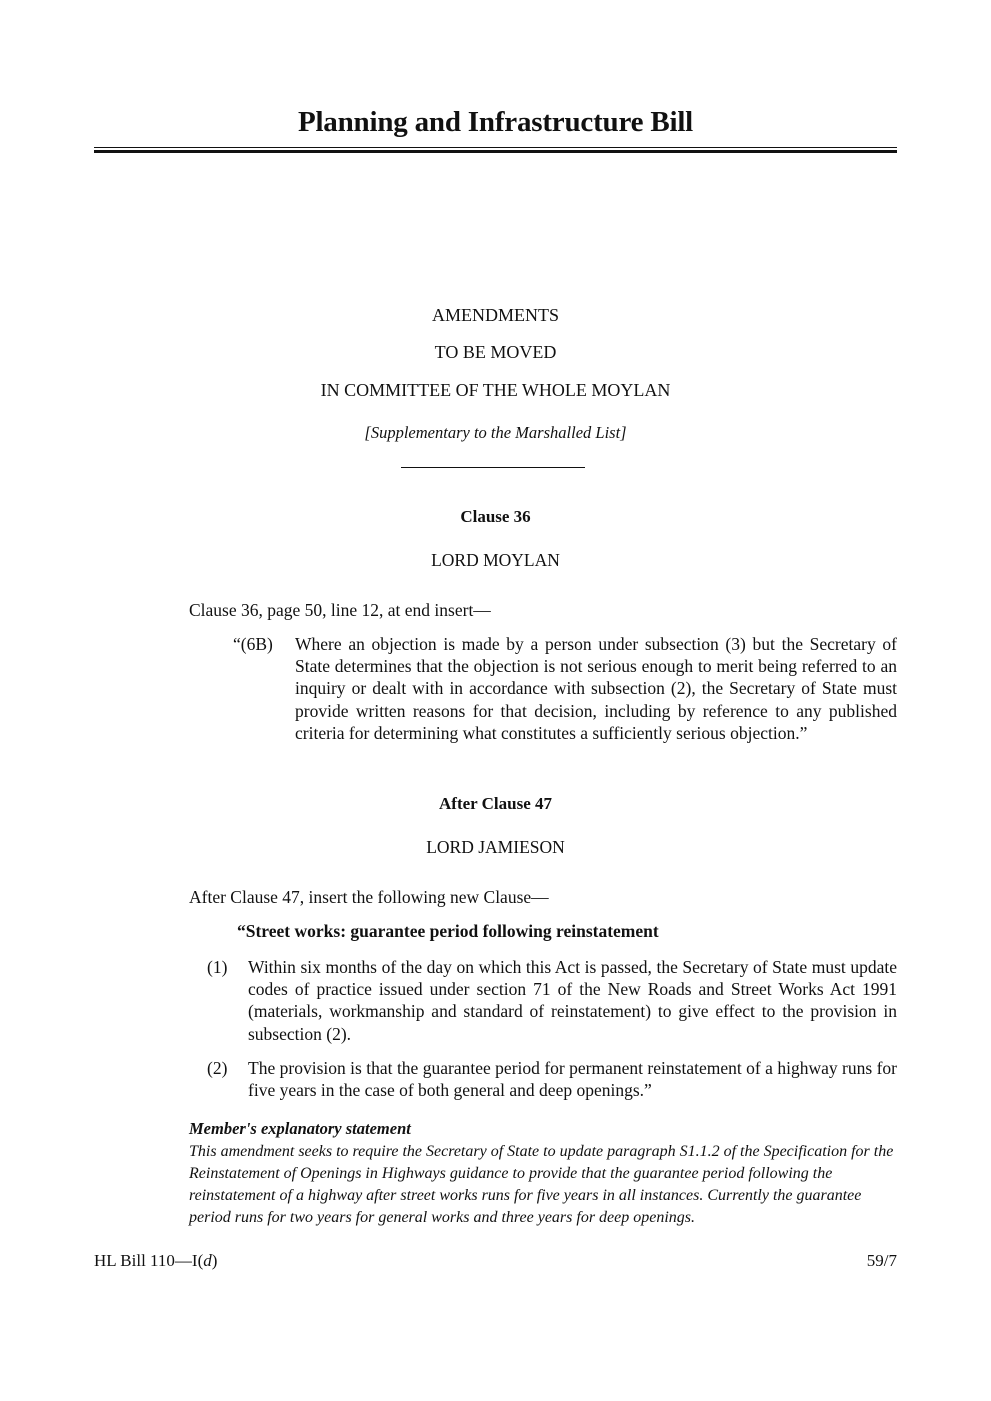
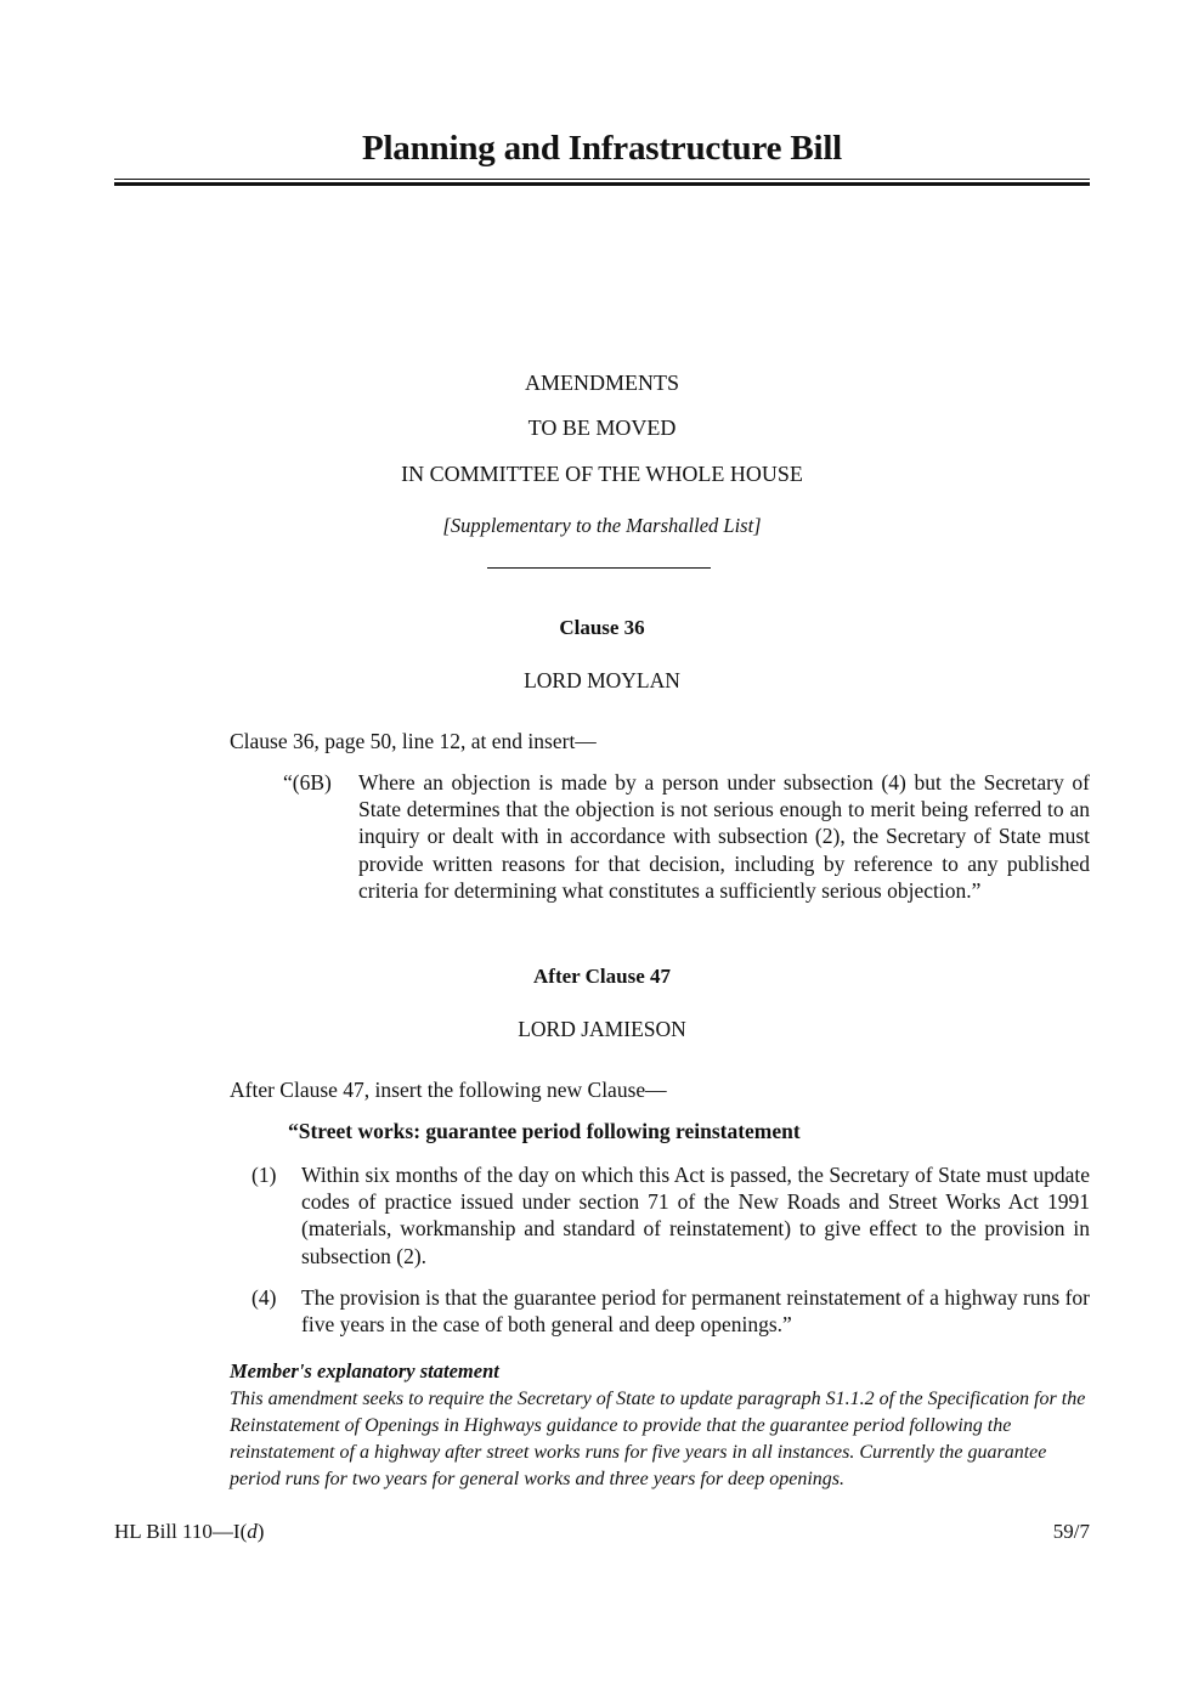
  Planning and Infrastructure Bill
  AMENDMENTS
  TO BE MOVED
- IN COMMITTEE OF THE WHOLE MOYLAN
+ IN COMMITTEE OF THE WHOLE HOUSE
  [Supplementary to the Marshalled List]
  Clause 36
  LORD MOYLAN
  Clause 36, page 50, line 12, at end insert—
  “(6B)
- Where an objection is made by a person under subsection (3) but the Secretary of State determines that the objection is not serious enough to merit being referred to an inquiry or dealt with in accordance with subsection (2), the Secretary of State must provide written reasons for that decision, including by reference to any published criteria for determining what constitutes a sufficiently serious objection.”
+ Where an objection is made by a person under subsection (4) but the Secretary of State determines that the objection is not serious enough to merit being referred to an inquiry or dealt with in accordance with subsection (2), the Secretary of State must provide written reasons for that decision, including by reference to any published criteria for determining what constitutes a sufficiently serious objection.”
  After Clause 47
  LORD JAMIESON
  After Clause 47, insert the following new Clause—
  “Street works: guarantee period following reinstatement
  (1)
  Within six months of the day on which this Act is passed, the Secretary of State must update codes of practice issued under section 71 of the New Roads and Street Works Act 1991 (materials, workmanship and standard of reinstatement) to give effect to the provision in subsection (2).
- (2)
+ (4)
  The provision is that the guarantee period for permanent reinstatement of a highway runs for five years in the case of both general and deep openings.”
  Member's explanatory statement
  This amendment seeks to require the Secretary of State to update paragraph S1.1.2 of the Specification for the Reinstatement of Openings in Highways guidance to provide that the guarantee period following the reinstatement of a highway after street works runs for five years in all instances. Currently the guarantee period runs for two years for general works and three years for deep openings.
  HL Bill 110—I(d)
  59/7
